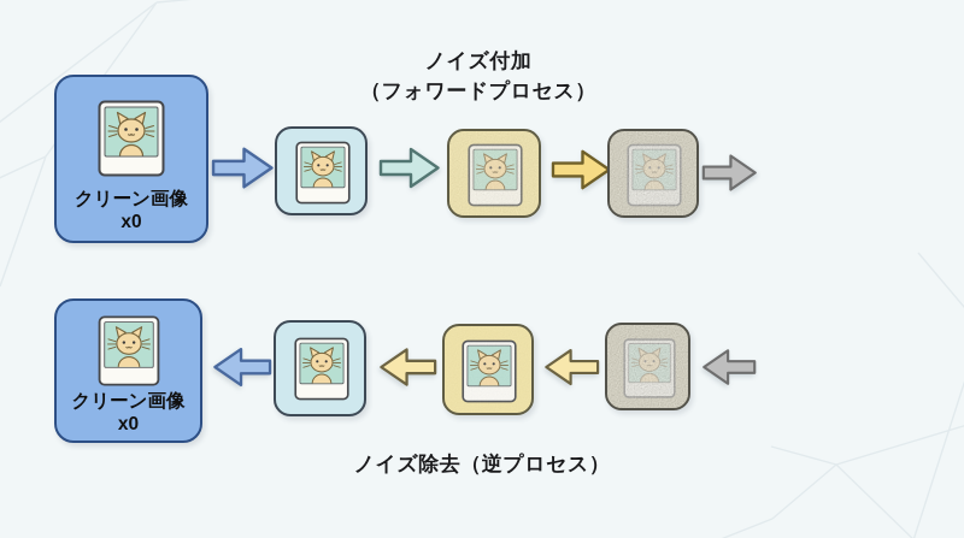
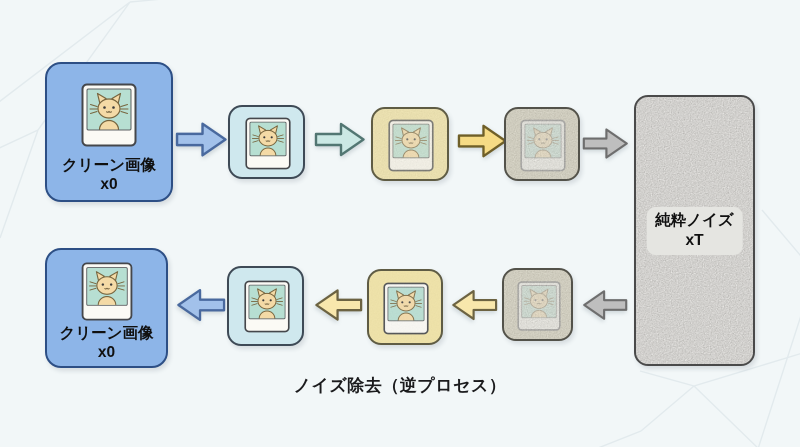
- ノイズ付加
- （フォワードプロセス）
  クリーン画像
  x0
+ 純粋ノイズ
+ xT
  クリーン画像
  x0
  ノイズ除去（逆プロセス）
